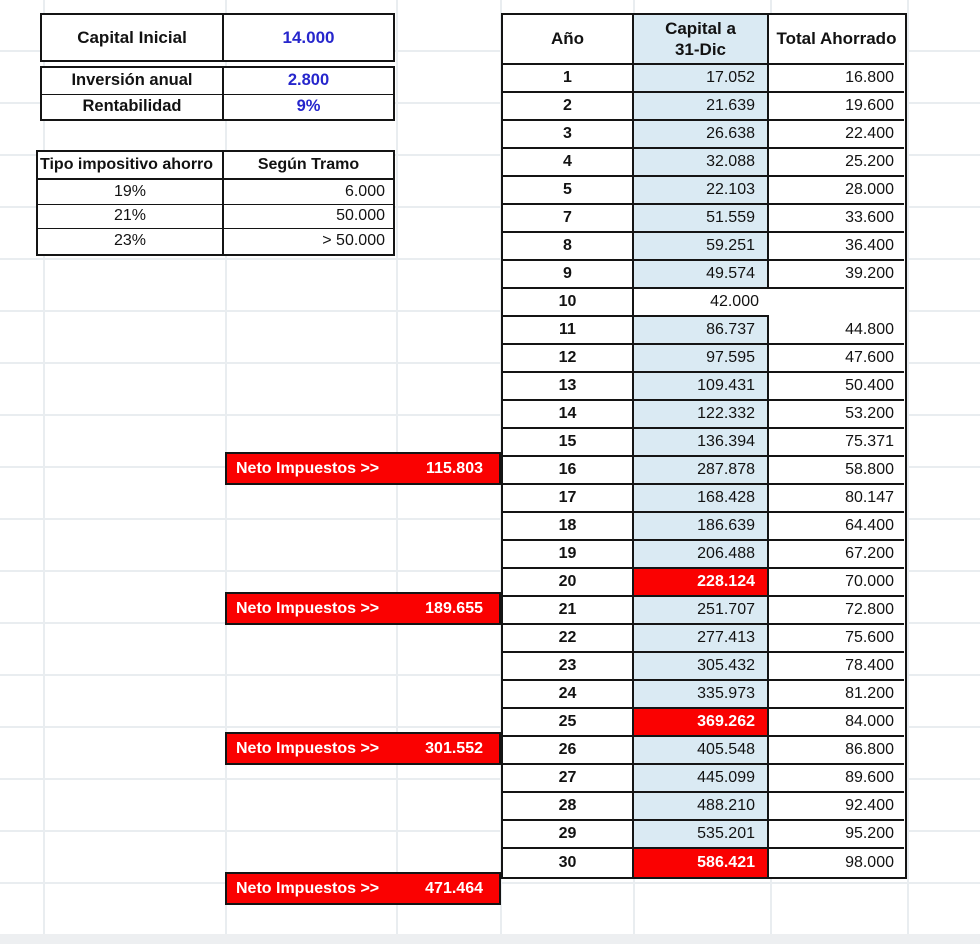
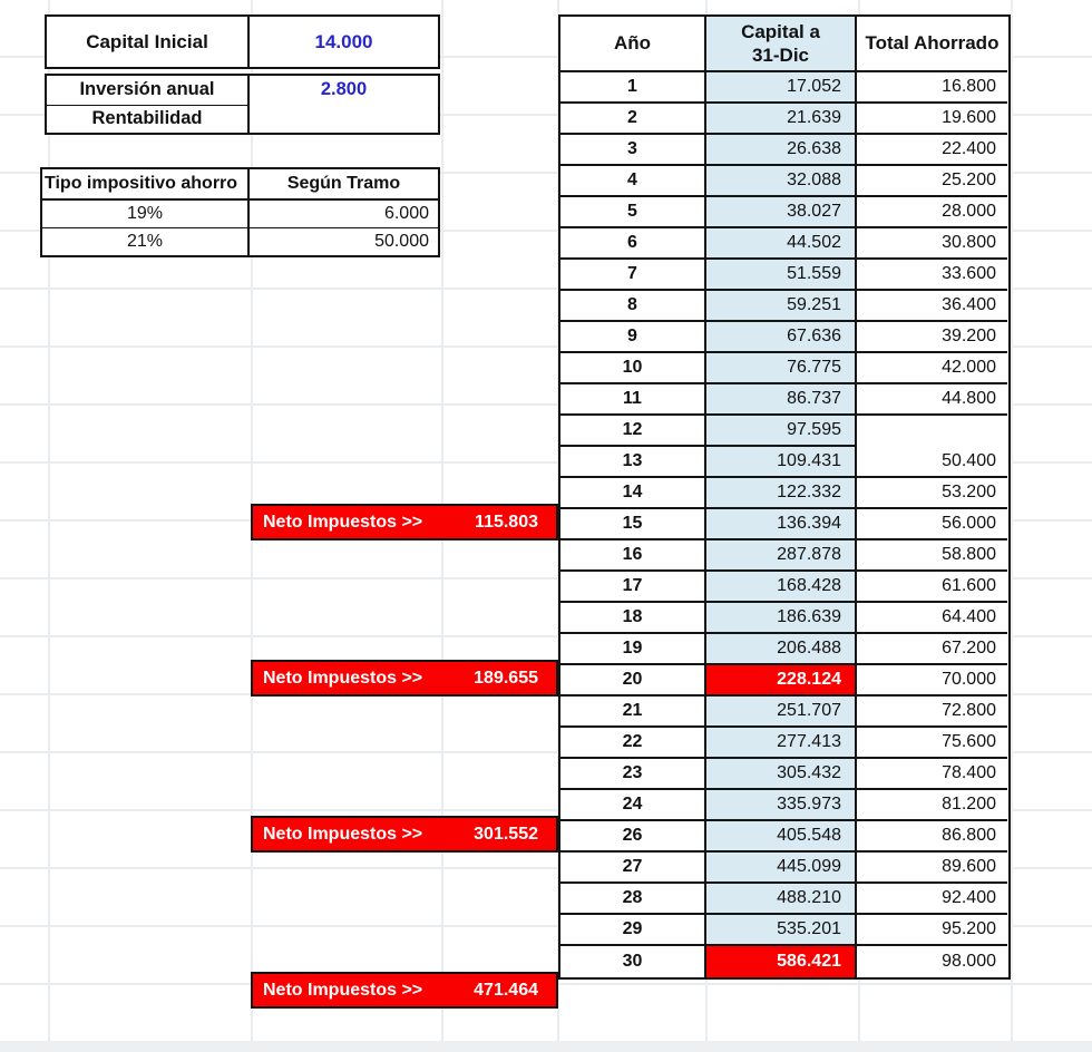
  Capital Inicial
  14.000
  Inversión anual
  2.800
  Rentabilidad
- 9%
  Tipo impositivo ahorro
  Según Tramo
  19%
  6.000
  21%
  50.000
- 23%
- > 50.000
  Año
  Capital a
  31-Dic
  Total Ahorrado
  1
  17.052
  16.800
  2
  21.639
  19.600
  3
  26.638
  22.400
  4
  32.088
  25.200
  5
- 22.103
+ 38.027
  28.000
+ 6
+ 44.502
+ 30.800
  7
  51.559
  33.600
  8
  59.251
  36.400
  9
- 49.574
+ 67.636
  39.200
  10
+ 76.775
  42.000
  11
  86.737
  44.800
  12
  97.595
- 47.600
  13
  109.431
  50.400
  14
  122.332
  53.200
  15
  136.394
- 75.371
+ 56.000
  16
  287.878
  58.800
  17
  168.428
- 80.147
+ 61.600
  18
  186.639
  64.400
  19
  206.488
  67.200
  20
  228.124
  70.000
  21
  251.707
  72.800
  22
  277.413
  75.600
  23
  305.432
  78.400
  24
  335.973
  81.200
- 25
- 369.262
- 84.000
  26
  405.548
  86.800
  27
  445.099
  89.600
  28
  488.210
  92.400
  29
  535.201
  95.200
  30
  586.421
  98.000
  Neto Impuestos >>
  115.803
  Neto Impuestos >>
  189.655
  Neto Impuestos >>
  301.552
  Neto Impuestos >>
  471.464
